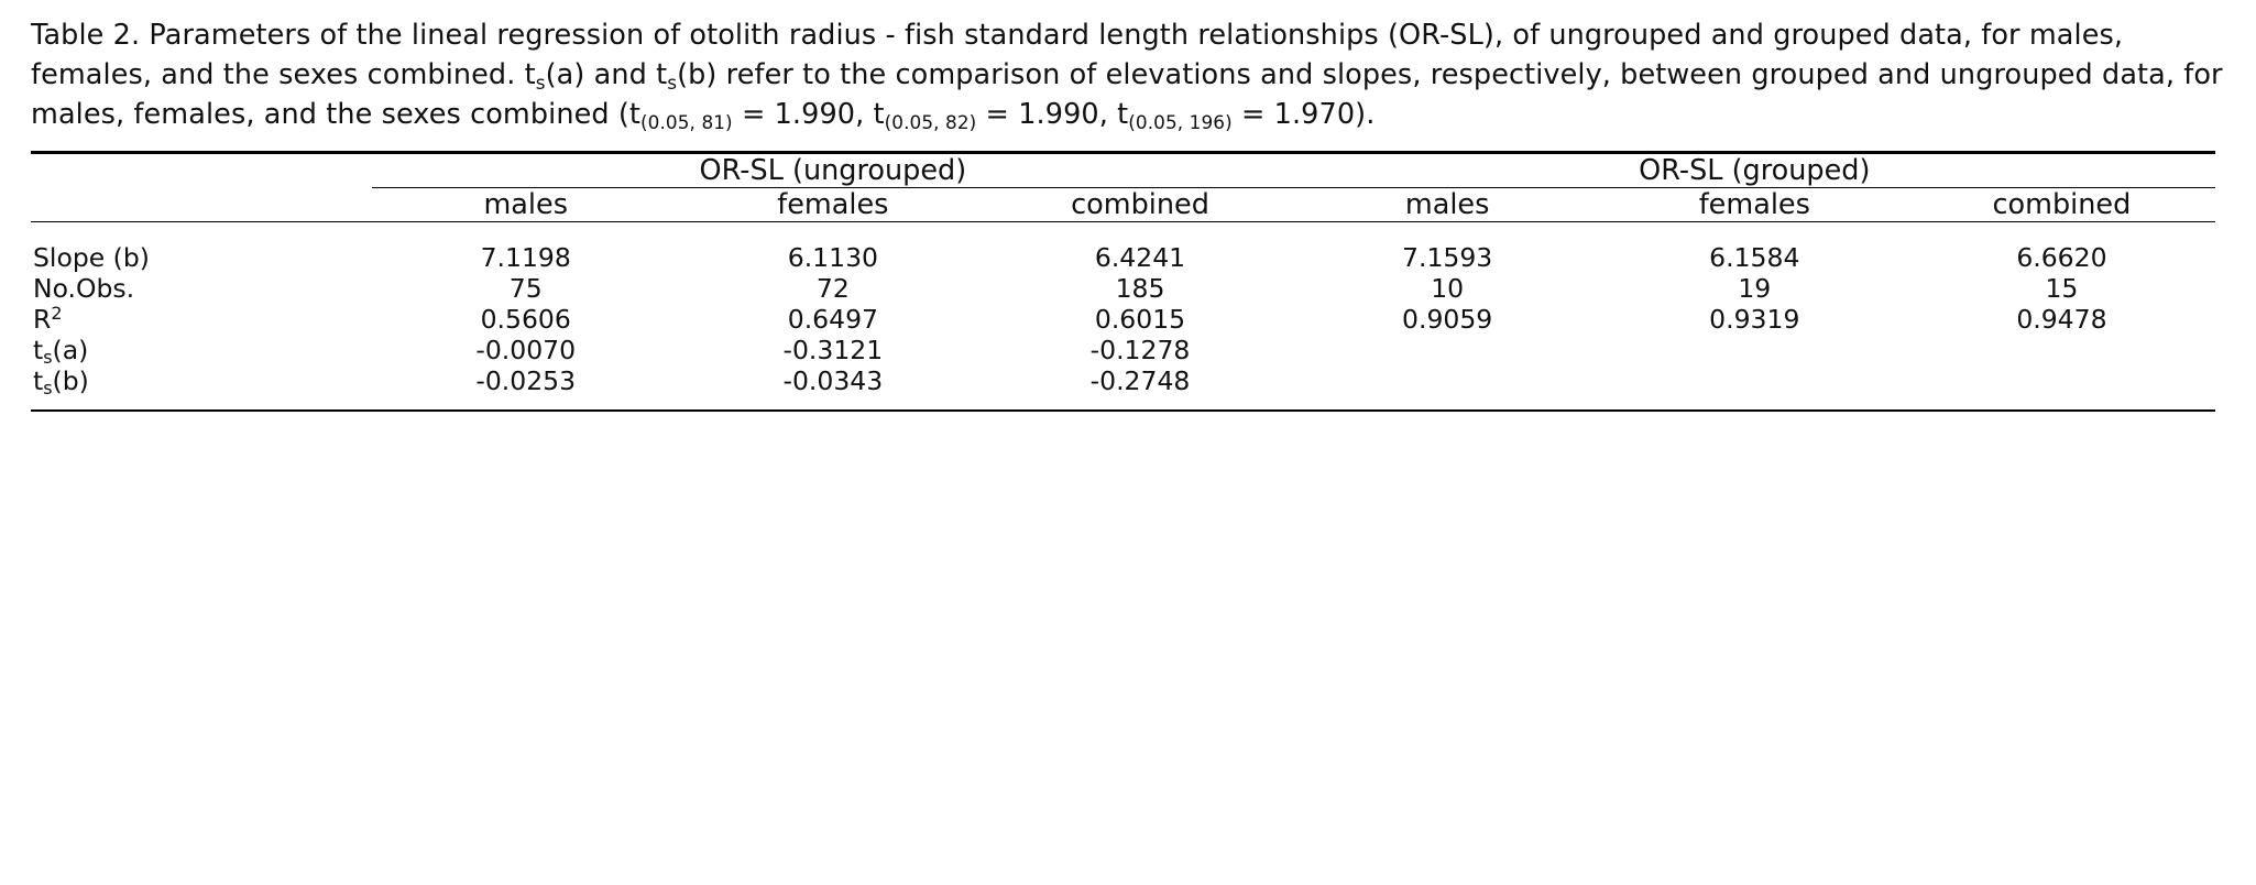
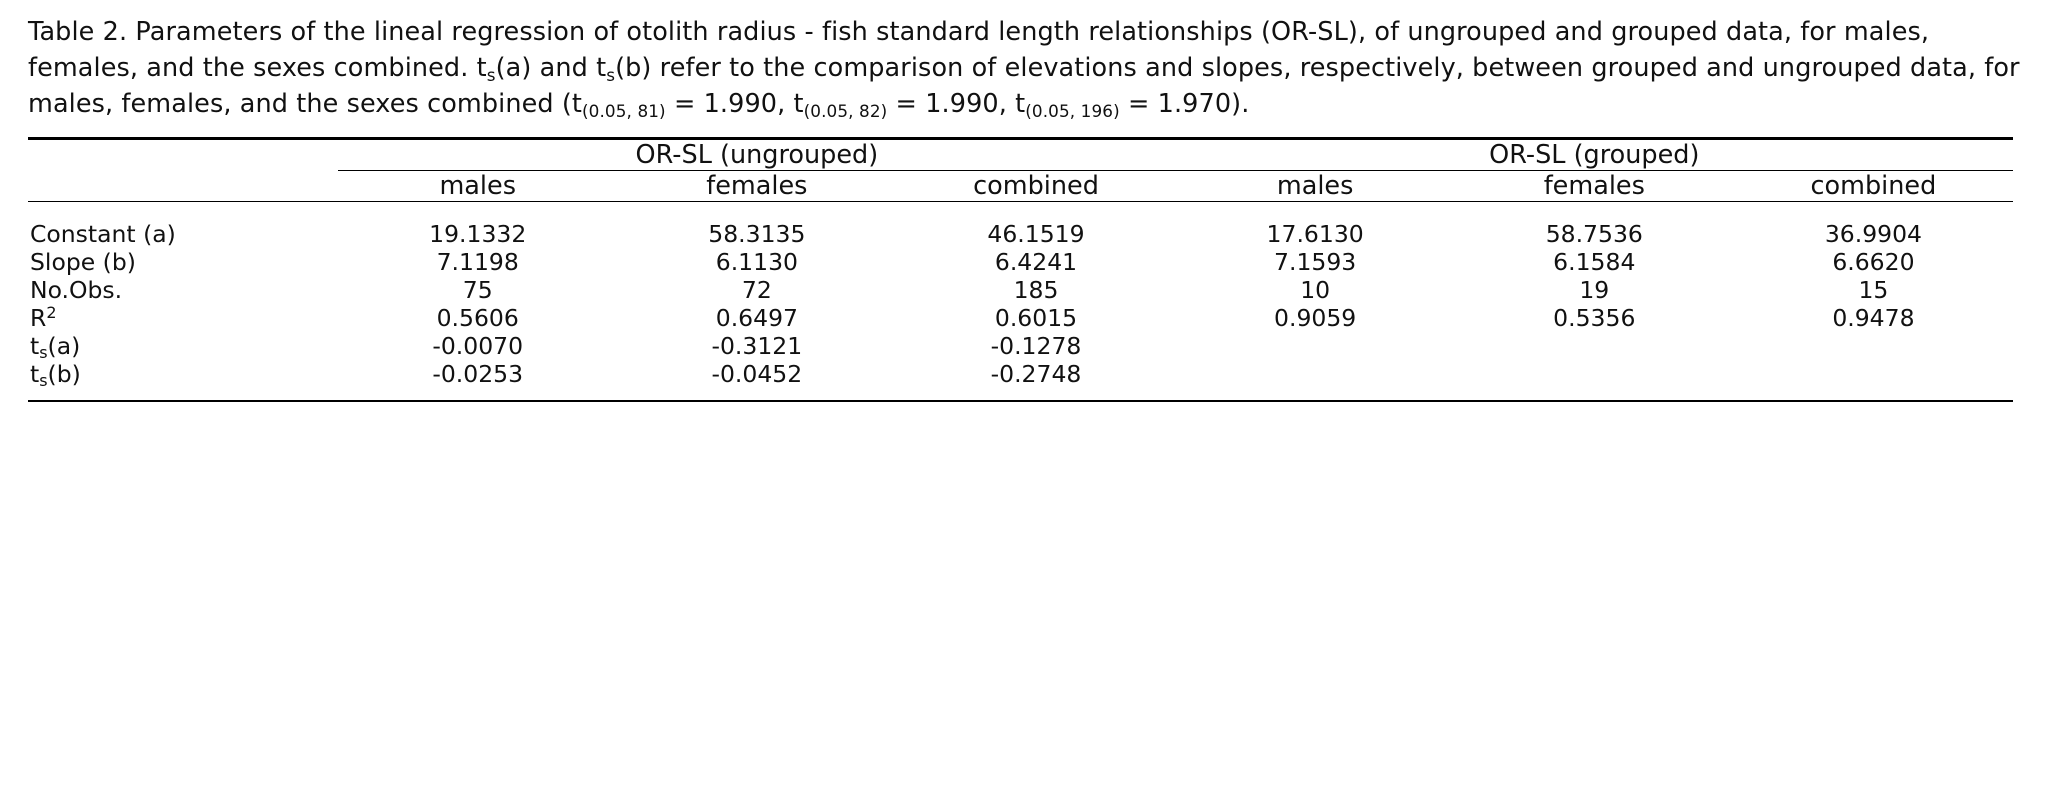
  Table 2. Parameters of the lineal regression of otolith radius - fish standard length relationships (OR-SL), of ungrouped and grouped data, for males, females, and the sexes combined. ts(a) and ts(b) refer to the comparison of elevations and slopes, respectively, between grouped and ungrouped data, for males, females, and the sexes combined (t(0.05, 81) = 1.990, t(0.05, 82) = 1.990, t(0.05, 196) = 1.970).
  	OR-SL (ungrouped)	OR-SL (grouped)
  	males	females	combined	males	females	combined
+ Constant (a)	19.1332	58.3135	46.1519	17.6130	58.7536	36.9904
  Slope (b)	7.1198	6.1130	6.4241	7.1593	6.1584	6.6620
  No.Obs.	75	72	185	10	19	15
- R2	0.5606	0.6497	0.6015	0.9059	0.9319	0.9478
+ R2	0.5606	0.6497	0.6015	0.9059	0.5356	0.9478
  ts(a)	-0.0070	-0.3121	-0.1278
- ts(b)	-0.0253	-0.0343	-0.2748
+ ts(b)	-0.0253	-0.0452	-0.2748
